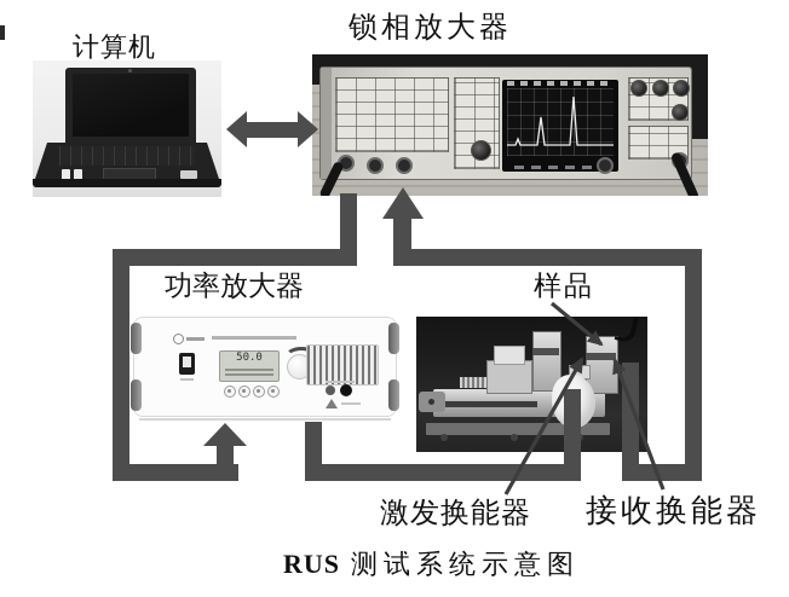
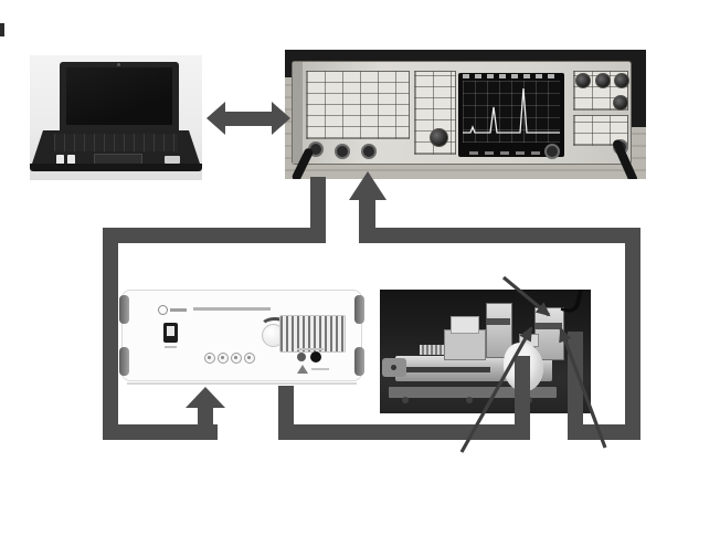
- 计算机
- 锁相放大器
- 功率放大器
- 样品
- 激发换能器
- 接收换能器
- 50.0
- RUS 测试系统示意图
